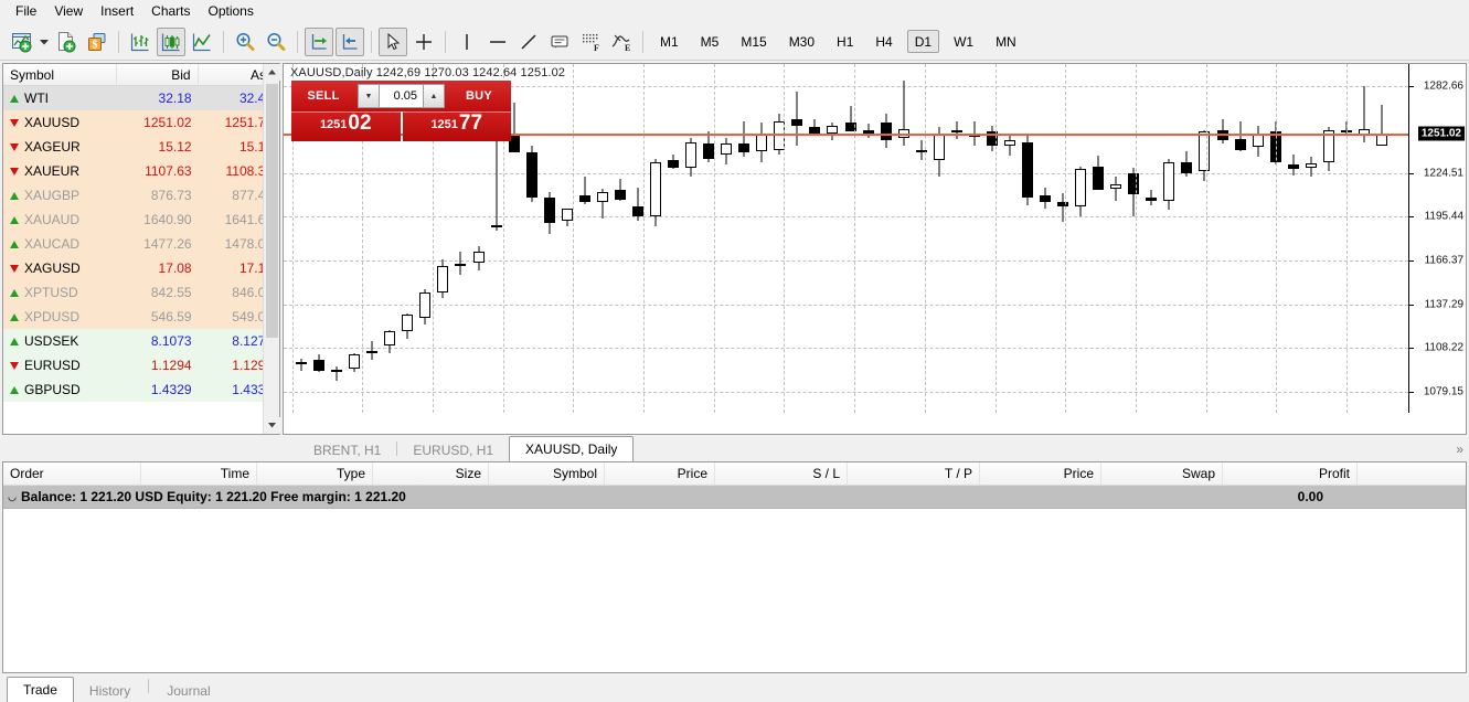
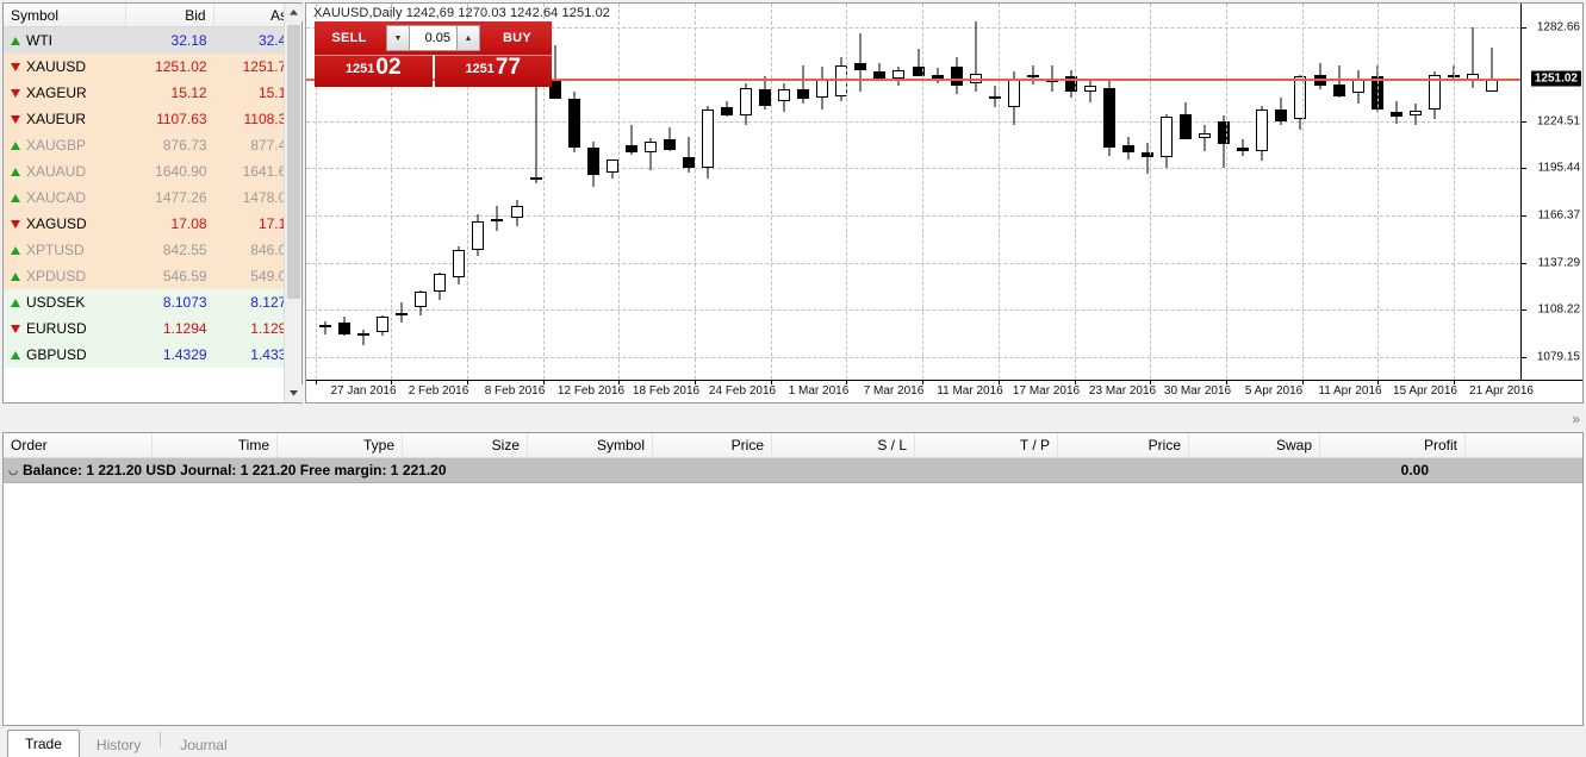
- File
- View
- Insert
- Charts
- Options
- $
- F
- E
- M1
- M5
- M15
- M30
- H1
- H4
- D1
- W1
- MN
  Symbol
  Bid
  WTI
  32.18
  32.4
  XAUUSD
  1251.02
  1251.7
  XAGEUR
  15.12
  15.1
  XAUEUR
  1107.63
  1108.3
  XAUGBP
  876.73
  877.4
  XAUAUD
  1640.90
  1641.6
  XAUCAD
  1477.26
  1478.0
  XAGUSD
  17.08
  17.1
  XPTUSD
  842.55
  846.0
  XPDUSD
  546.59
  549.0
  USDSEK
  8.1073
  8.127
  EURUSD
  1.1294
  1.129
  GBPUSD
  1.4329
  1.433
  XAUUSD,Daily 1242,69 1270.03 1242.64 1251.02
  1282.66
  1251.02
  1224.51
  1195.44
  1166.37
  1137.29
  1108.22
  1079.15
+ 27 Jan 2016
+ 2 Feb 2016
+ 8 Feb 2016
+ 12 Feb 2016
+ 18 Feb 2016
+ 24 Feb 2016
+ 1 Mar 2016
+ 7 Mar 2016
+ 11 Mar 2016
+ 17 Mar 2016
+ 23 Mar 2016
+ 30 Mar 2016
+ 5 Apr 2016
+ 11 Apr 2016
+ 15 Apr 2016
+ 21 Apr 2016
  SELL
  0.05
  BUY
  1251
  02
  1251
  77
- BRENT, H1
- EURUSD, H1
- XAUUSD, Daily
  »
  Order
  Time
  Type
  Size
  Symbol
  Price
  S / L
  T / P
  Price
  Swap
  Profit
  ◡
- Balance: 1 221.20 USD Equity: 1 221.20 Free margin: 1 221.20
+ Balance: 1 221.20 USD Journal: 1 221.20 Free margin: 1 221.20
  0.00
  Trade
  History
  Journal
